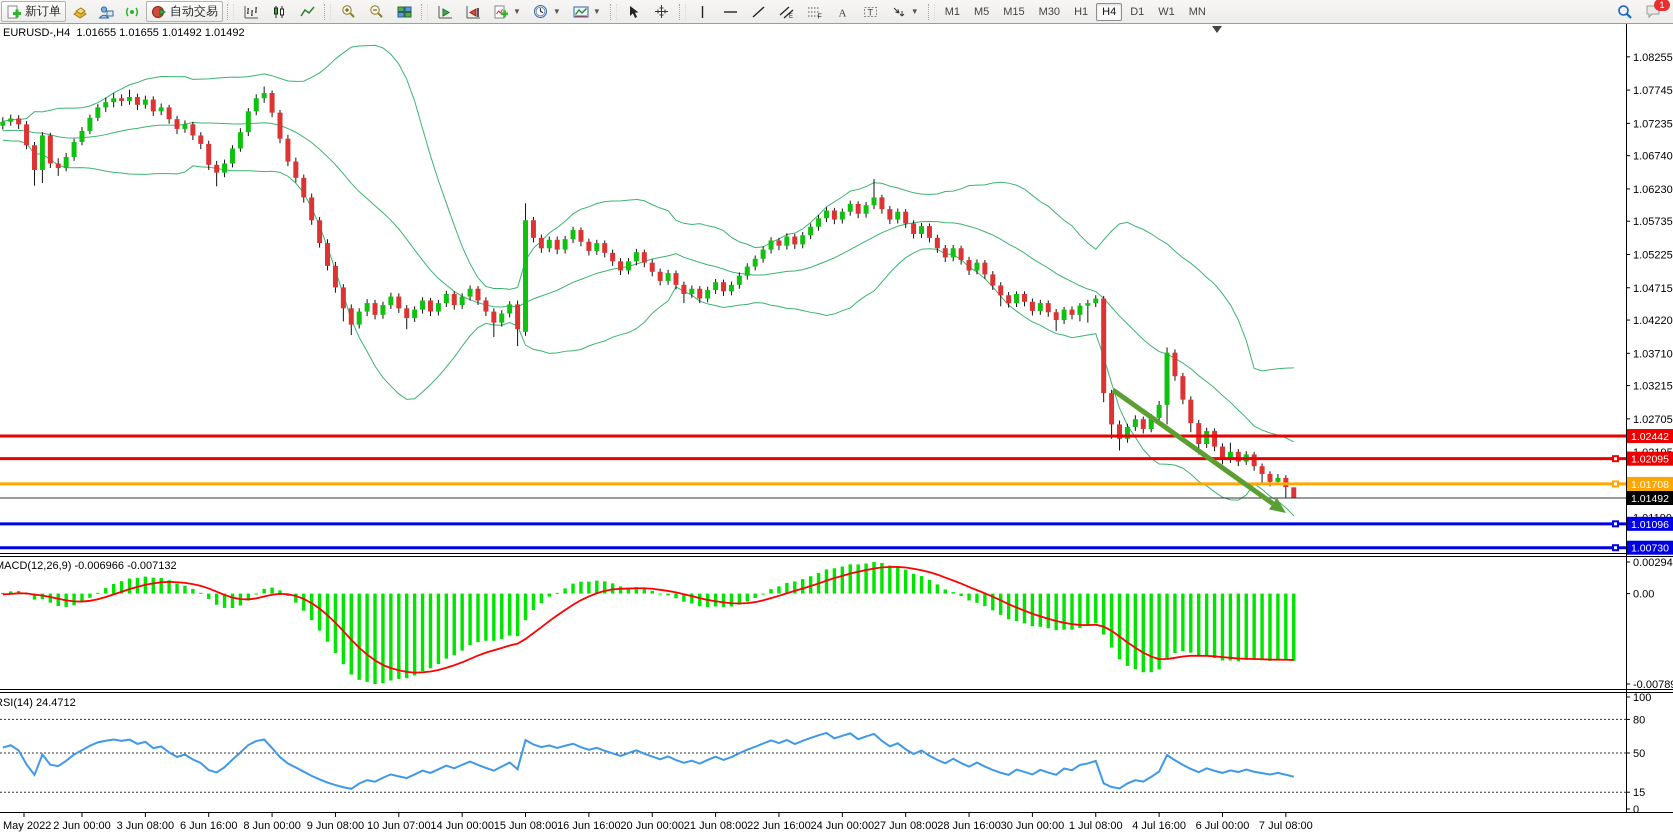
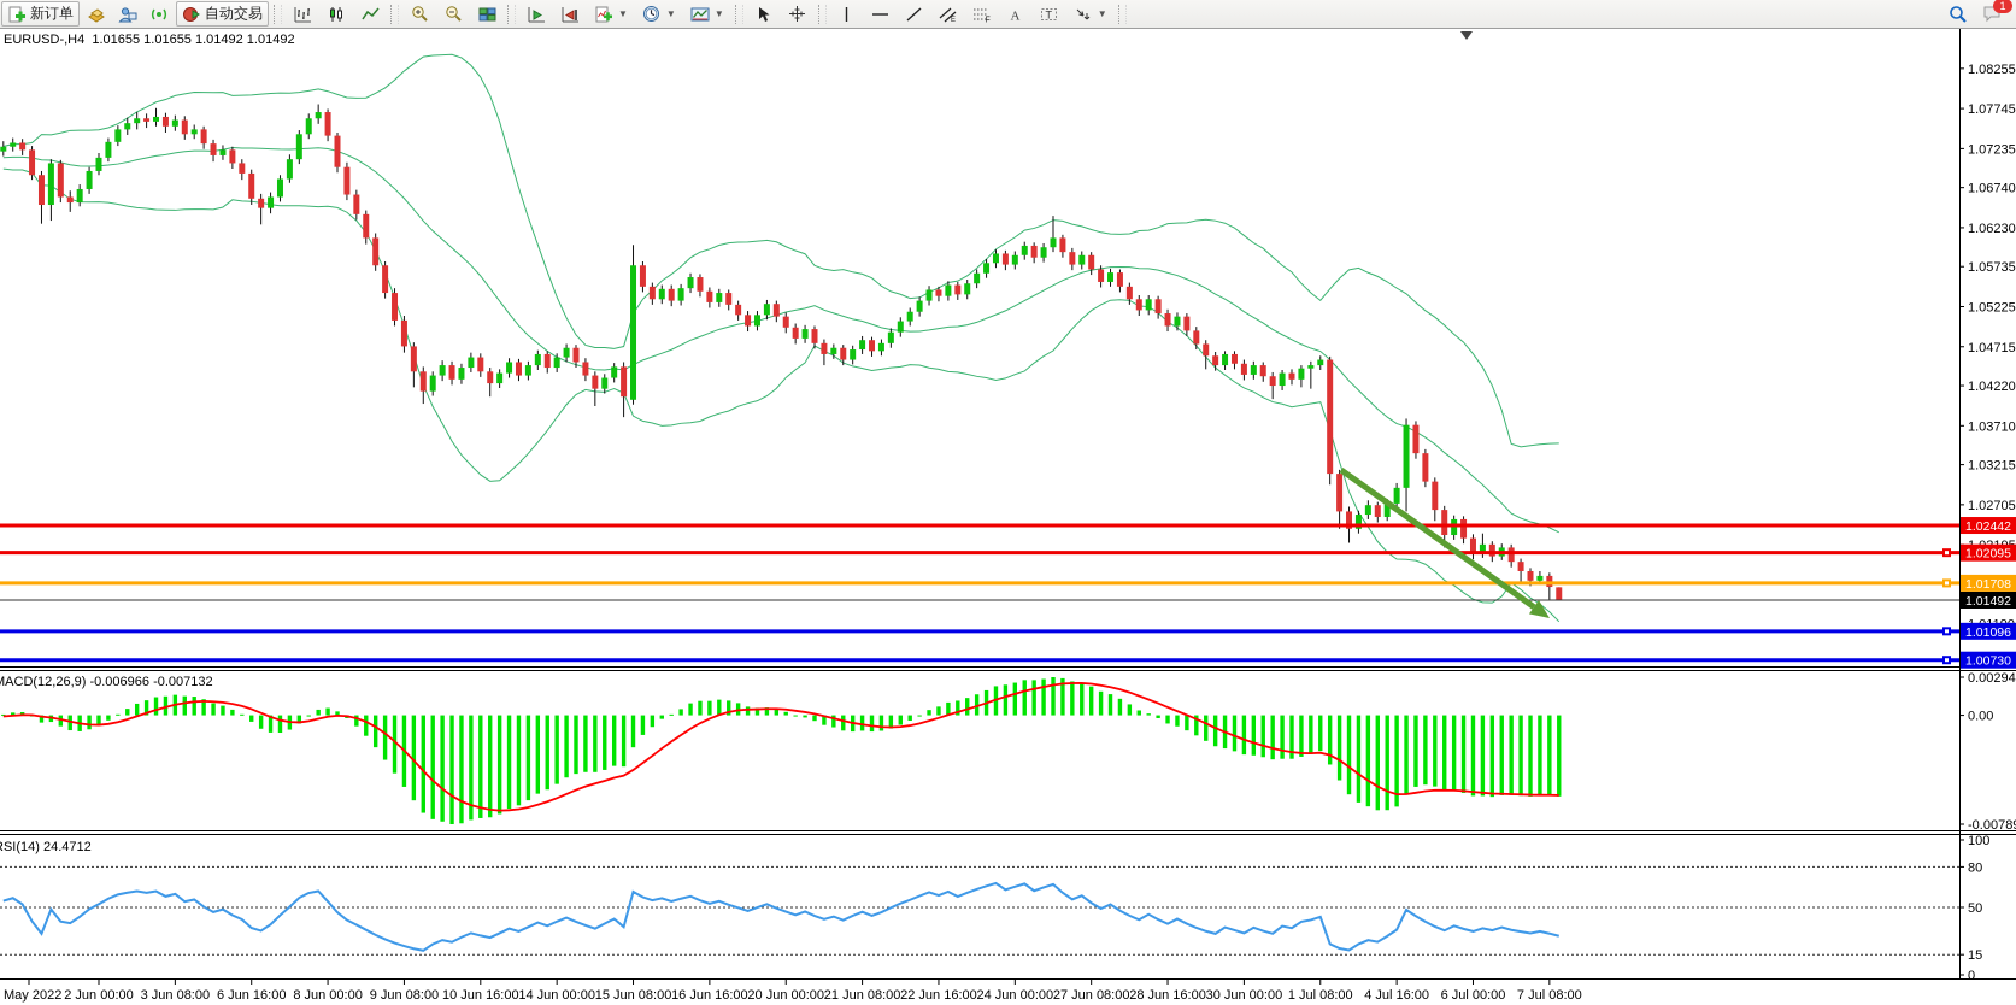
  新订单
  自动交易
  ▼
  ▼
  ▼
  A
  T
  ▼
- M1
- M5
- M15
- M30
- H1
- H4
- D1
- W1
- MN
  1
  1.08255
  1.07745
  1.07235
  1.06740
  1.06230
  1.05735
  1.05225
  1.04715
  1.04220
  1.03710
  1.03215
  1.02705
  1.02442
  1.02095
  1.01708
  1.01096
  1.00730
  1.01492
  0.00294
  0.00
  -0.0078
  100
  80
  50
  15
  0
  May 2022
  2 Jun 00:00
  3 Jun 08:00
  6 Jun 16:00
  8 Jun 00:00
  9 Jun 08:00
- 10 Jun 07:00
+ 10 Jun 16:00
  14 Jun 00:00
  15 Jun 08:00
  16 Jun 16:00
  20 Jun 00:00
  21 Jun 08:00
  22 Jun 16:00
  24 Jun 00:00
  27 Jun 08:00
  28 Jun 16:00
  30 Jun 00:00
  1 Jul 08:00
  4 Jul 16:00
  6 Jul 00:00
  7 Jul 08:00
  EURUSD-,H4 1.01655 1.01655 1.01492 1.01492
  ACD(12,26,9) -0.006966 -0.007132
  SI(14) 24.4712
